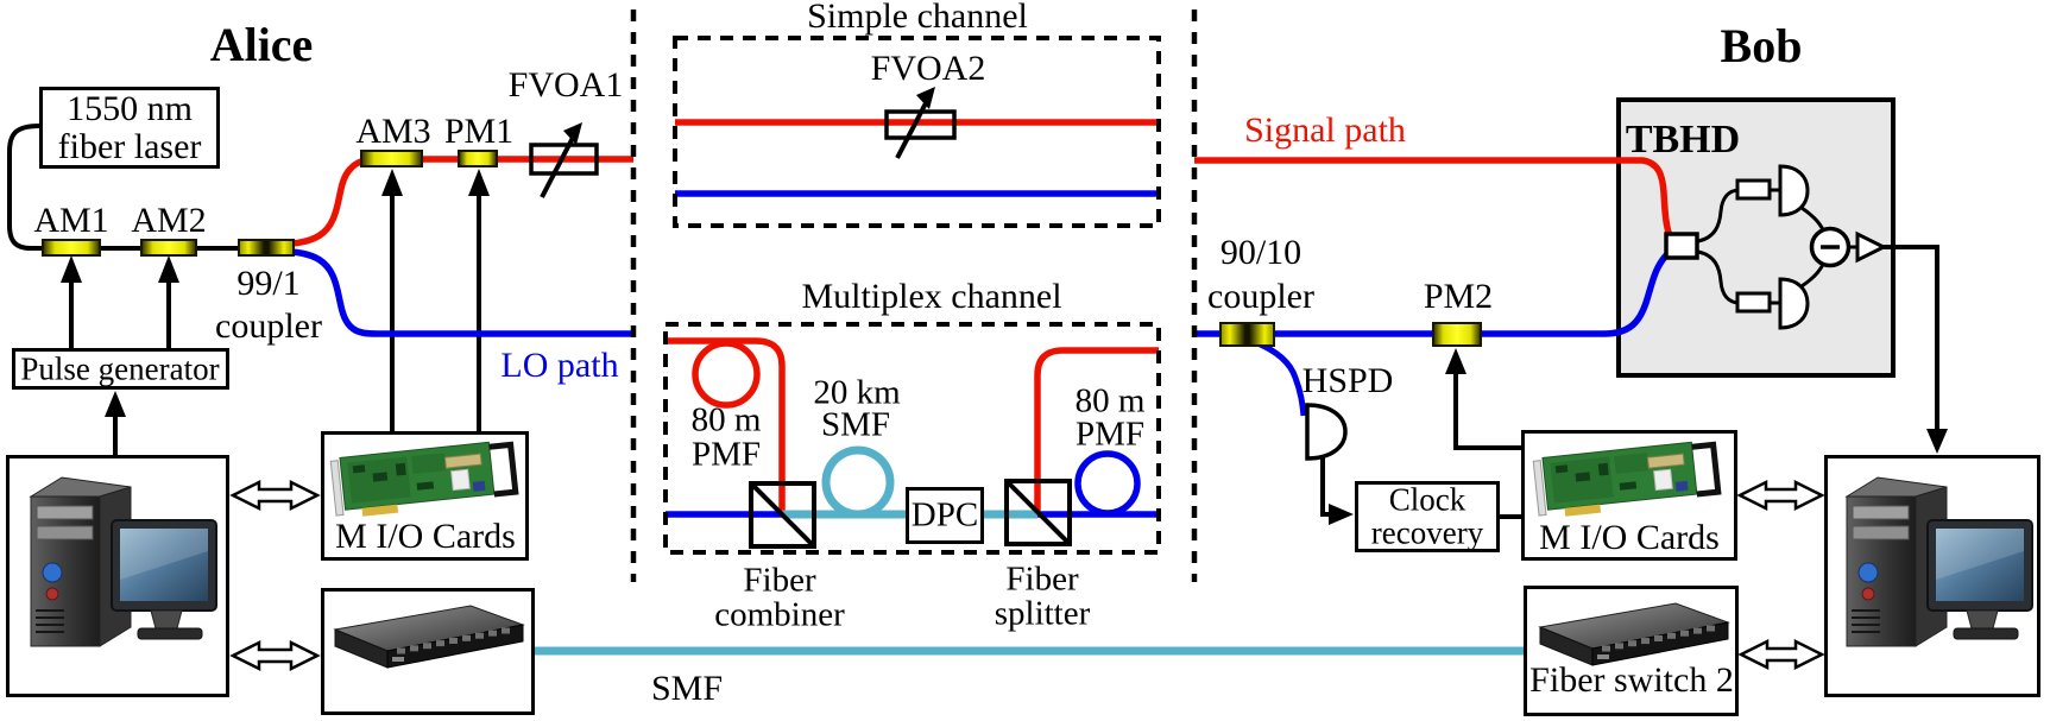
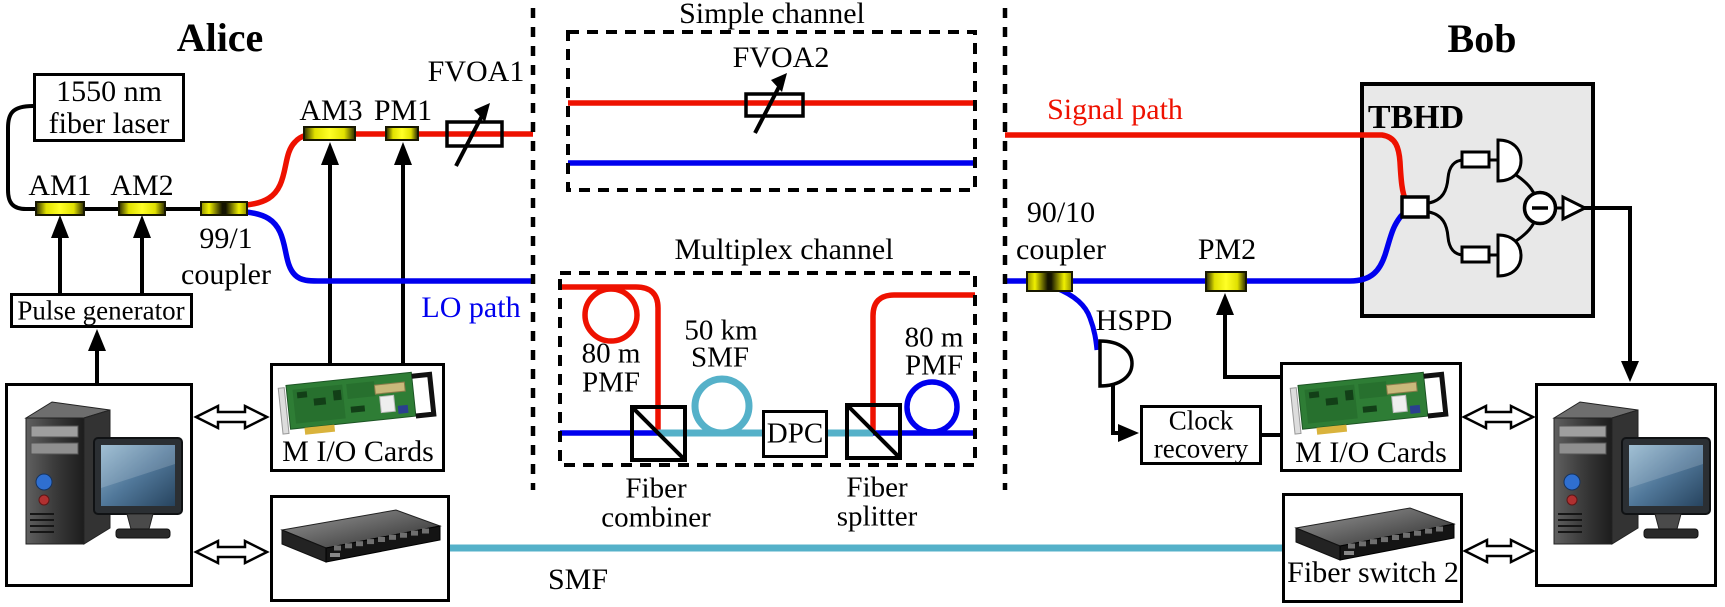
  Alice
  Bob
  1550 nm
  fiber laser
  AM1
  AM2
  99/1
  coupler
  AM3
  PM1
  FVOA1
  LO path
  Pulse generator
  M I/O Cards
  Simple channel
  FVOA2
  Multiplex channel
  80 m
  PMF
- 20 km
+ 50 km
  SMF
  DPC
  Fiber
  combiner
  Fiber
  splitter
  80 m
  PMF
  SMF
  Signal path
  90/10
  coupler
  PM2
  HSPD
  Clock
  recovery
  TBHD
  M I/O Cards
  Fiber switch 2
